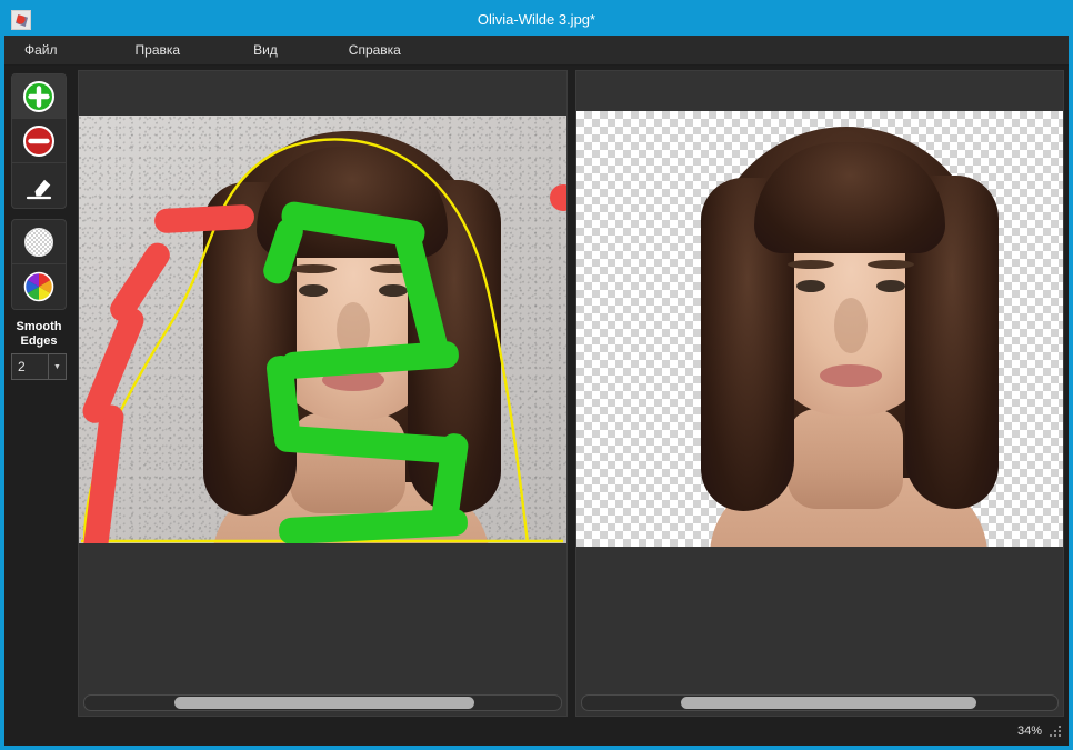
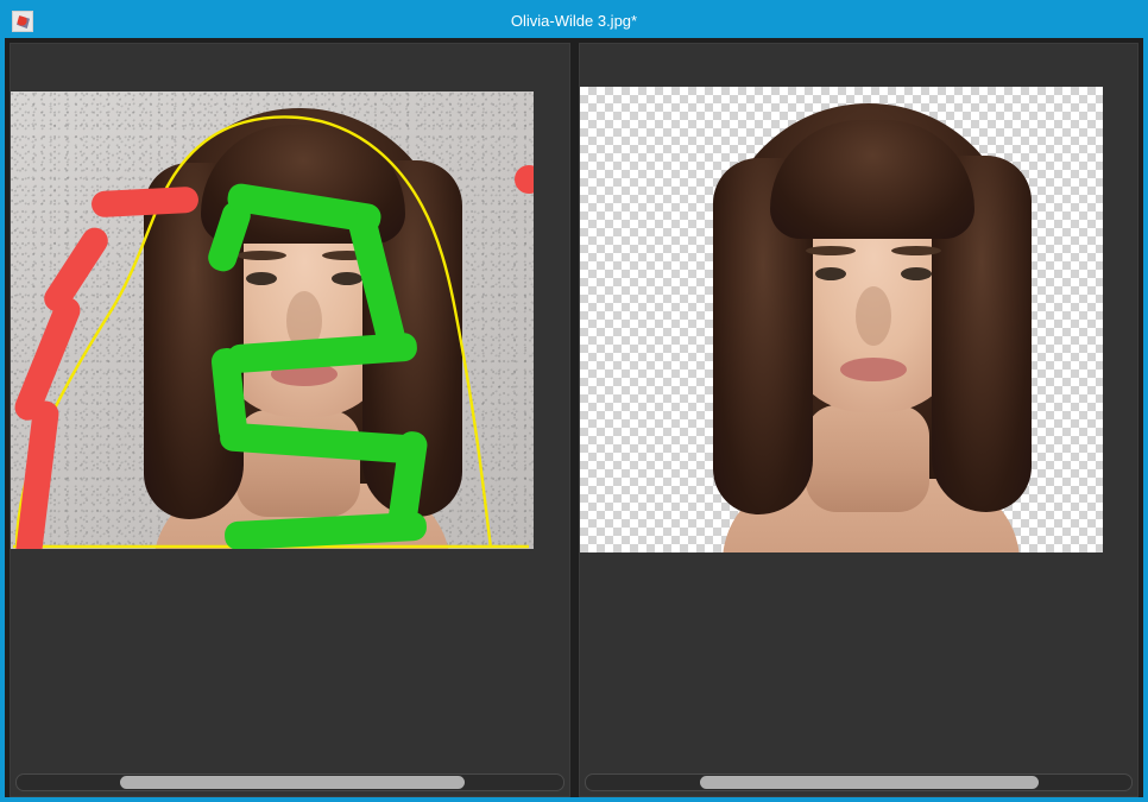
  Olivia-Wilde 3.jpg*
- Файл
- Правка
- Вид
- Справка
- Smooth
- Edges
- 2
- 34%
